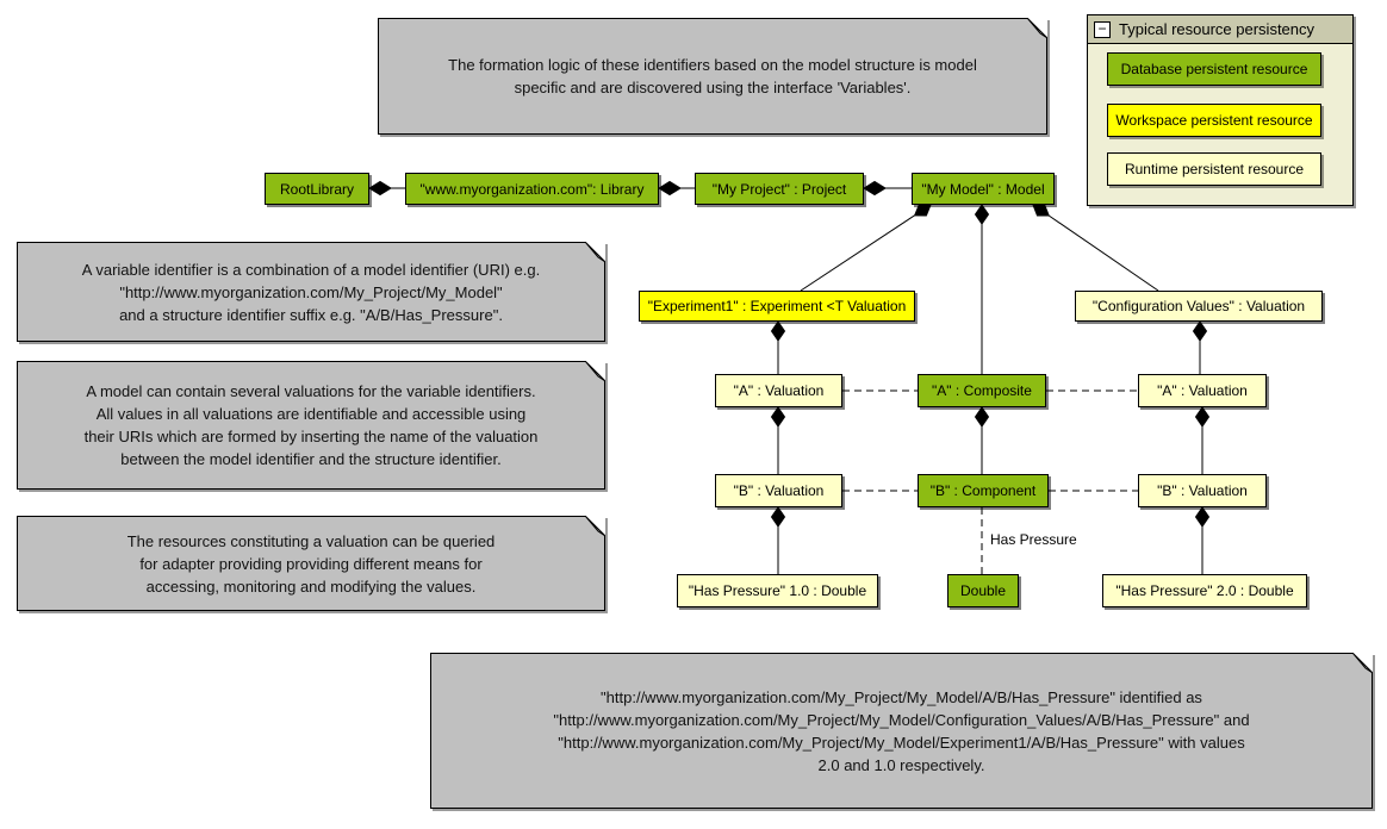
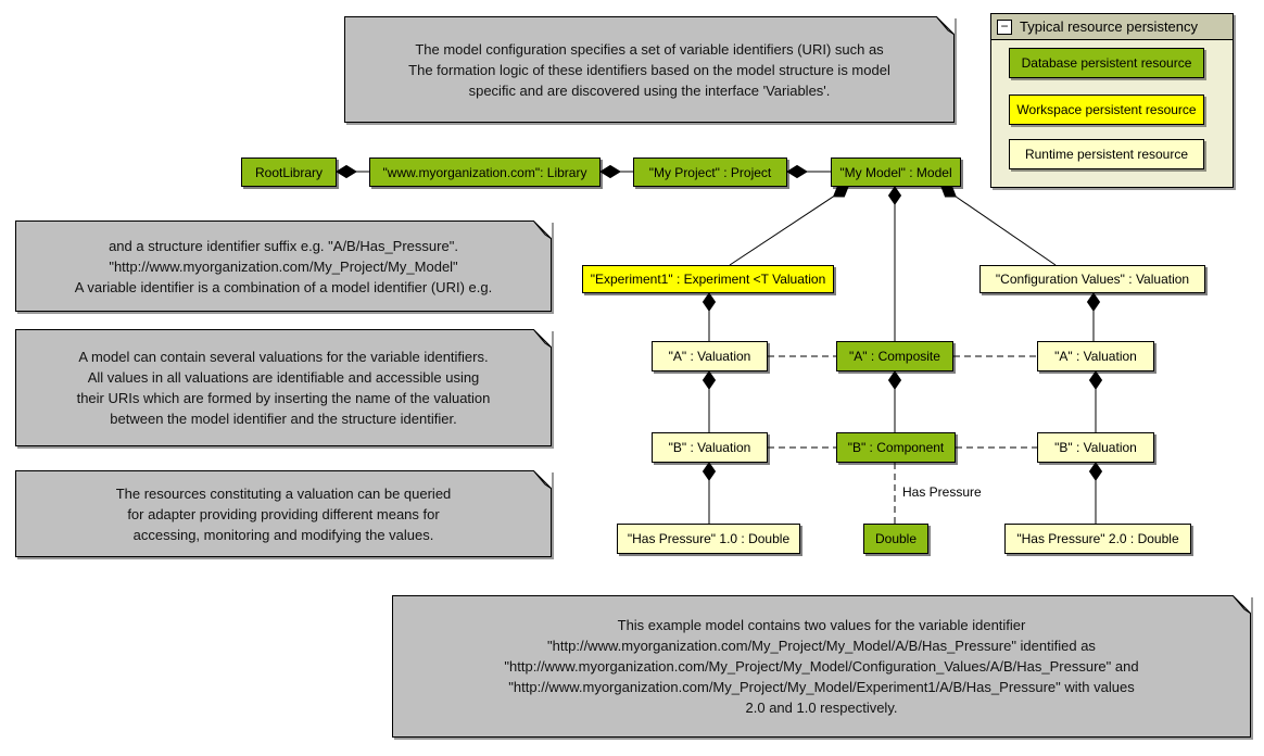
+ The model configuration specifies a set of variable identifiers (URI) such as
  The formation logic of these identifiers based on the model structure is model
  specific and are discovered using the interface 'Variables'.
- A variable identifier is a combination of a model identifier (URI) e.g.
+ and a structure identifier suffix e.g. "A/B/Has_Pressure".
  "http://www.myorganization.com/My_Project/My_Model"
- and a structure identifier suffix e.g. "A/B/Has_Pressure".
+ A variable identifier is a combination of a model identifier (URI) e.g.
  A model can contain several valuations for the variable identifiers.
  All values in all valuations are identifiable and accessible using
  their URIs which are formed by inserting the name of the valuation
  between the model identifier and the structure identifier.
  The resources constituting a valuation can be queried
  for adapter providing providing different means for
  accessing, monitoring and modifying the values.
+ This example model contains two values for the variable identifier
  "http://www.myorganization.com/My_Project/My_Model/A/B/Has_Pressure" identified as
  "http://www.myorganization.com/My_Project/My_Model/Configuration_Values/A/B/Has_Pressure" and
  "http://www.myorganization.com/My_Project/My_Model/Experiment1/A/B/Has_Pressure" with values
  2.0 and 1.0 respectively.
  −
  Typical resource persistency
  Database persistent resource
  Workspace persistent resource
  Runtime persistent resource
  RootLibrary
  "www.myorganization.com": Library
  "My Project" : Project
  "My Model" : Model
  "Experiment1" : Experiment <T Valuation
  "Configuration Values" : Valuation
  "A" : Valuation
  "A" : Composite
  "A" : Valuation
  "B" : Valuation
  "B" : Component
  "B" : Valuation
  "Has Pressure" 1.0 : Double
  Double
  "Has Pressure" 2.0 : Double
  Has Pressure
